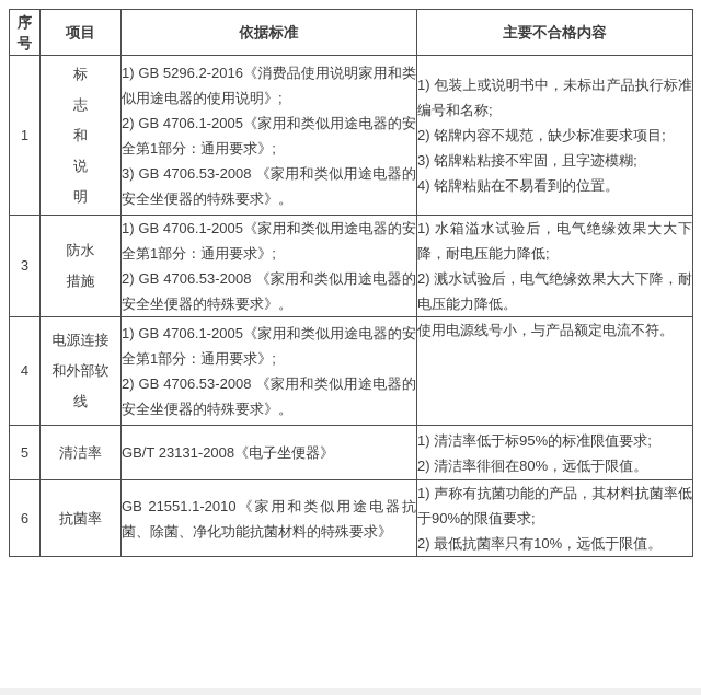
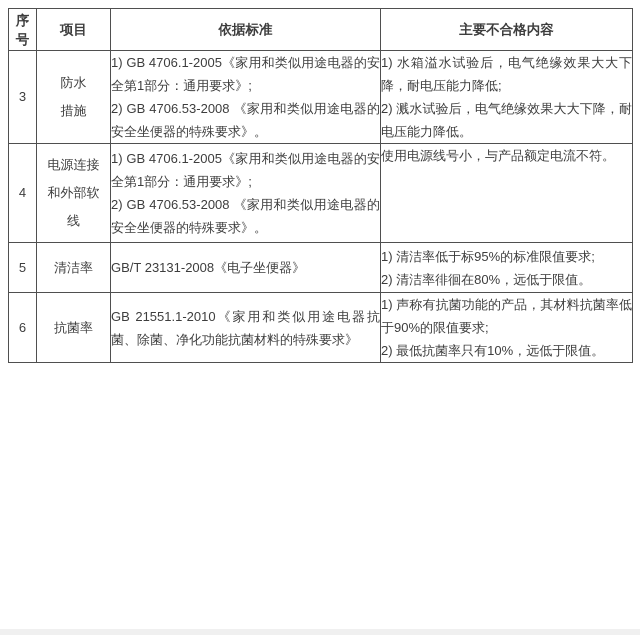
  序 号	项目	依据标准	主要不合格内容
- 1	标 志 和 说 明	1) GB 5296.2-2016《消费品使用说明家用和类似用途电器的使用说明》; 2) GB 4706.1-2005《家用和类似用途电器的安全第1部分：通用要求》; 3) GB 4706.53-2008 《家用和类似用途电器的安全坐便器的特殊要求》。	1) 包装上或说明书中，未标出产品执行标准编号和名称; 2) 铭牌内容不规范，缺少标准要求项目; 3) 铭牌粘粘接不牢固，且字迹模糊; 4) 铭牌粘贴在不易看到的位置。
  3	防水 措施	1) GB 4706.1-2005《家用和类似用途电器的安全第1部分：通用要求》; 2) GB 4706.53-2008 《家用和类似用途电器的安全坐便器的特殊要求》。	1) 水箱溢水试验后，电气绝缘效果大大下降，耐电压能力降低; 2) 溅水试验后，电气绝缘效果大大下降，耐电压能力降低。
  4	电源连接 和外部软 线	1) GB 4706.1-2005《家用和类似用途电器的安全第1部分：通用要求》; 2) GB 4706.53-2008 《家用和类似用途电器的安全坐便器的特殊要求》。	使用电源线号小，与产品额定电流不符。
  5	清洁率	GB/T 23131-2008《电子坐便器》	1) 清洁率低于标95%的标准限值要求; 2) 清洁率徘徊在80%，远低于限值。
  6	抗菌率	GB 21551.1-2010《家用和类似用途电器抗菌、除菌、净化功能抗菌材料的特殊要求》	1) 声称有抗菌功能的产品，其材料抗菌率低于90%的限值要求; 2) 最低抗菌率只有10%，远低于限值。
